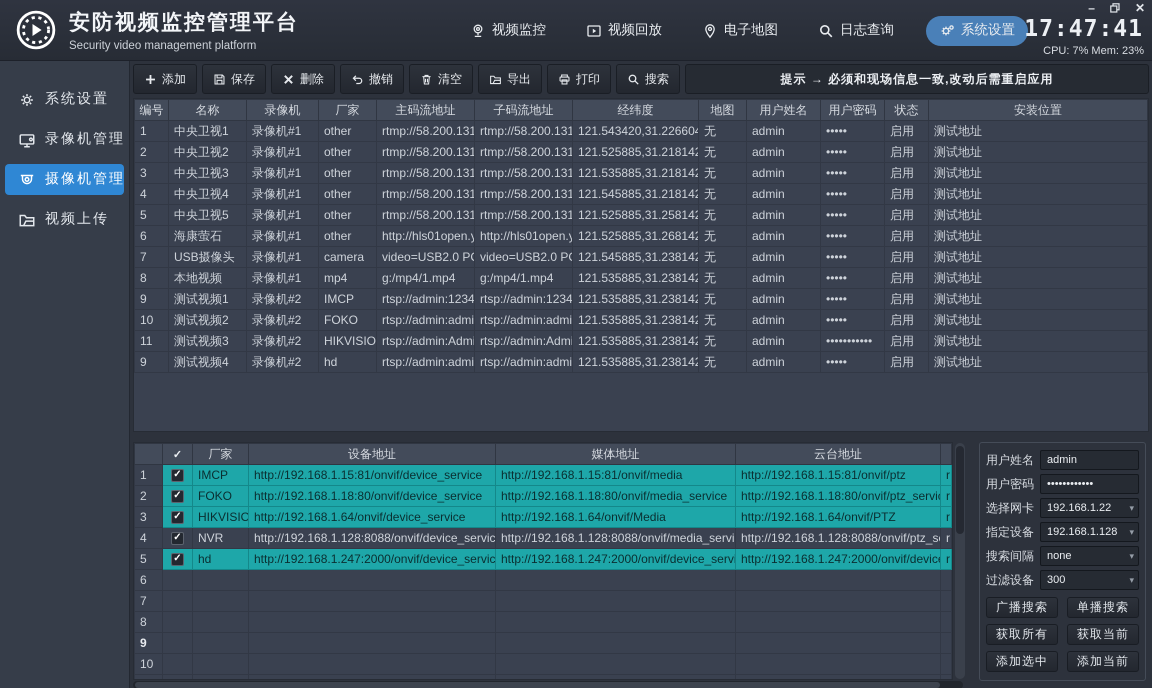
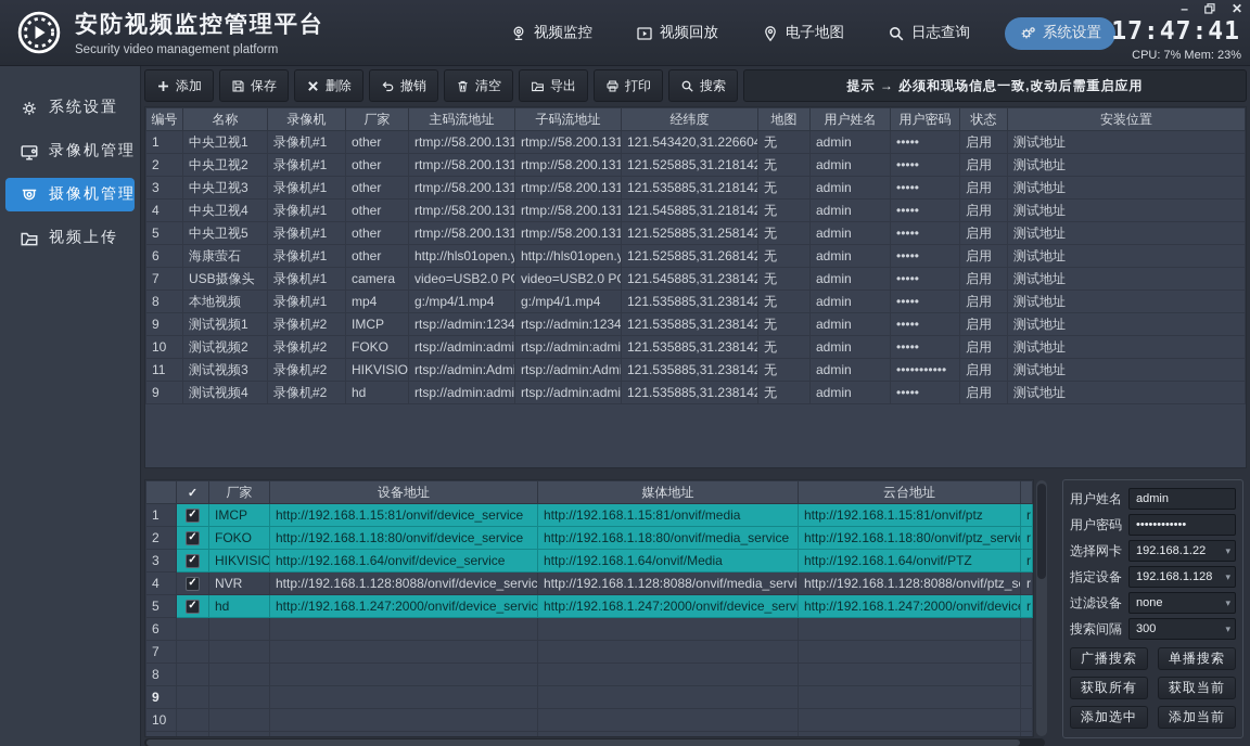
  安防视频监控管理平台
  Security video management platform
  视频监控
  视频回放
  电子地图
  日志查询
  系统设置
  –
  ✕
  17:47:41
  CPU: 7% Mem: 23%
  系统设置
  录像机管理
  摄像机管理
  视频上传
  添加
  保存
  删除
  撤销
  清空
  导出
  打印
  搜索
  提示 → 必须和现场信息一致,改动后需重启应用
  编号	名称	录像机	厂家	主码流地址	子码流地址	经纬度	地图	用户姓名	用户密码	状态	安装位置
  1	中央卫视1	录像机#1	other	rtmp://58.200.131	rtmp://58.200.131	121.543420,31.22660	无	admin	•••••	启用	测试地址
  2	中央卫视2	录像机#1	other	rtmp://58.200.131	rtmp://58.200.131	121.525885,31.21814	无	admin	•••••	启用	测试地址
  3	中央卫视3	录像机#1	other	rtmp://58.200.131	rtmp://58.200.131	121.535885,31.21814	无	admin	•••••	启用	测试地址
  4	中央卫视4	录像机#1	other	rtmp://58.200.131	rtmp://58.200.131	121.545885,31.21814	无	admin	•••••	启用	测试地址
  5	中央卫视5	录像机#1	other	rtmp://58.200.131	rtmp://58.200.131	121.525885,31.25814	无	admin	•••••	启用	测试地址
  6	海康萤石	录像机#1	other	http://hls01open.y	http://hls01open.y	121.525885,31.26814	无	admin	•••••	启用	测试地址
  7	USB摄像头	录像机#1	camera	video=USB2.0 P	video=USB2.0 P	121.545885,31.23814	无	admin	•••••	启用	测试地址
  8	本地视频	录像机#1	mp4	g:/mp4/1.mp4	g:/mp4/1.mp4	121.535885,31.23814	无	admin	•••••	启用	测试地址
  9	测试视频1	录像机#2	IMCP	rtsp://admin:1234	rtsp://admin:1234	121.535885,31.23814	无	admin	•••••	启用	测试地址
  10	测试视频2	录像机#2	FOKO	rtsp://admin:admi	rtsp://admin:admi	121.535885,31.23814	无	admin	•••••	启用	测试地址
  11	测试视频3	录像机#2	HIKVISIO	rtsp://admin:Adm	rtsp://admin:Adm	121.535885,31.23814	无	admin	•••••••••••	启用	测试地址
  9	测试视频4	录像机#2	hd	rtsp://admin:admi	rtsp://admin:admi	121.535885,31.23814	无	admin	•••••	启用	测试地址
  	✓	厂家	设备地址	媒体地址	云台地址
  1	✓	IMCP	http://192.168.1.15:81/onvif/device_service	http://192.168.1.15:81/onvif/media	http://192.168.1.15:81/onvif/ptz	r
  2	✓	FOKO	http://192.168.1.18:80/onvif/device_service	http://192.168.1.18:80/onvif/media_service	http://192.168.1.18:80/onvif/ptz_servi	r
  3	✓	HIKVISIO	http://192.168.1.64/onvif/device_service	http://192.168.1.64/onvif/Media	http://192.168.1.64/onvif/PTZ	r
  4	✓	NVR	http://192.168.1.128:8088/onvif/device_servic	http://192.168.1.128:8088/onvif/media_servi	http://192.168.1.128:8088/onvif/ptz_s	r
  5	✓	hd	http://192.168.1.247:2000/onvif/device_servic	http://192.168.1.247:2000/onvif/device_serv	http://192.168.1.247:2000/onvif/devic	r
  6
  7
  8
  9
  10
  用户姓名
  admin
  用户密码
  ••••••••••••
  选择网卡
  192.168.1.22
  ▾
  指定设备
  192.168.1.128
  ▾
- 搜索间隔
+ 过滤设备
  none
  ▾
- 过滤设备
+ 搜索间隔
  300
  ▾
  广播搜索
  单播搜索
  获取所有
  获取当前
  添加选中
  添加当前
